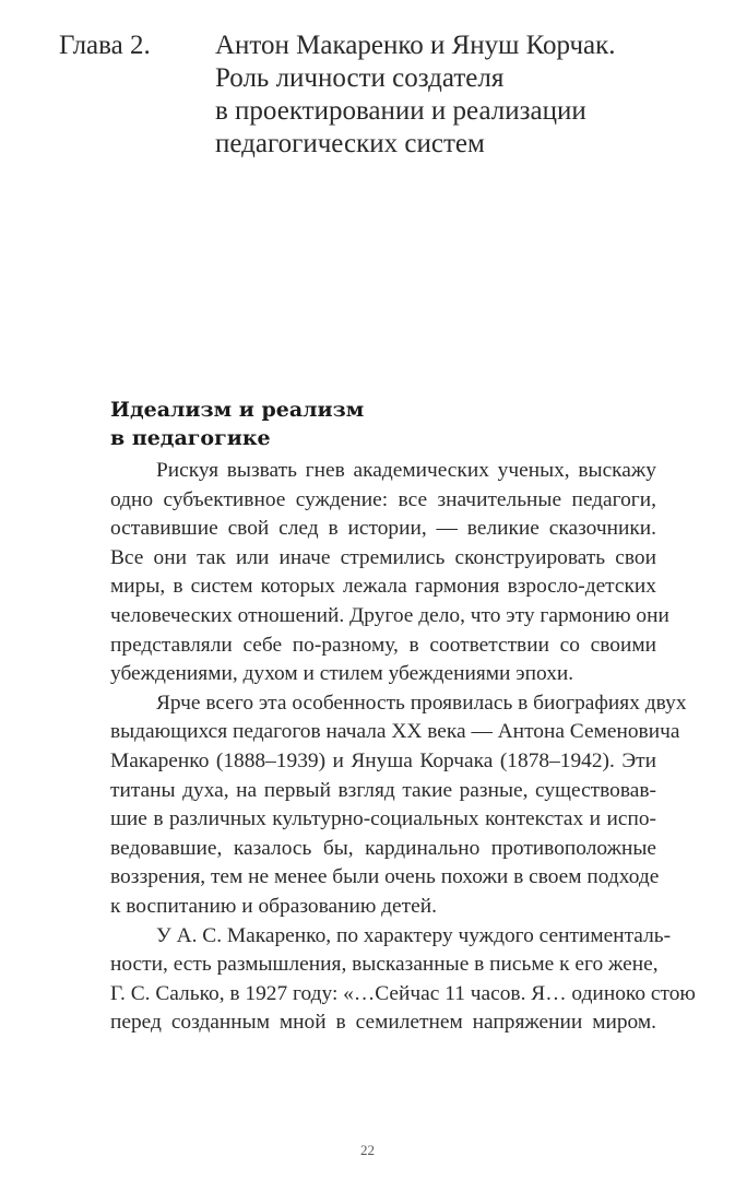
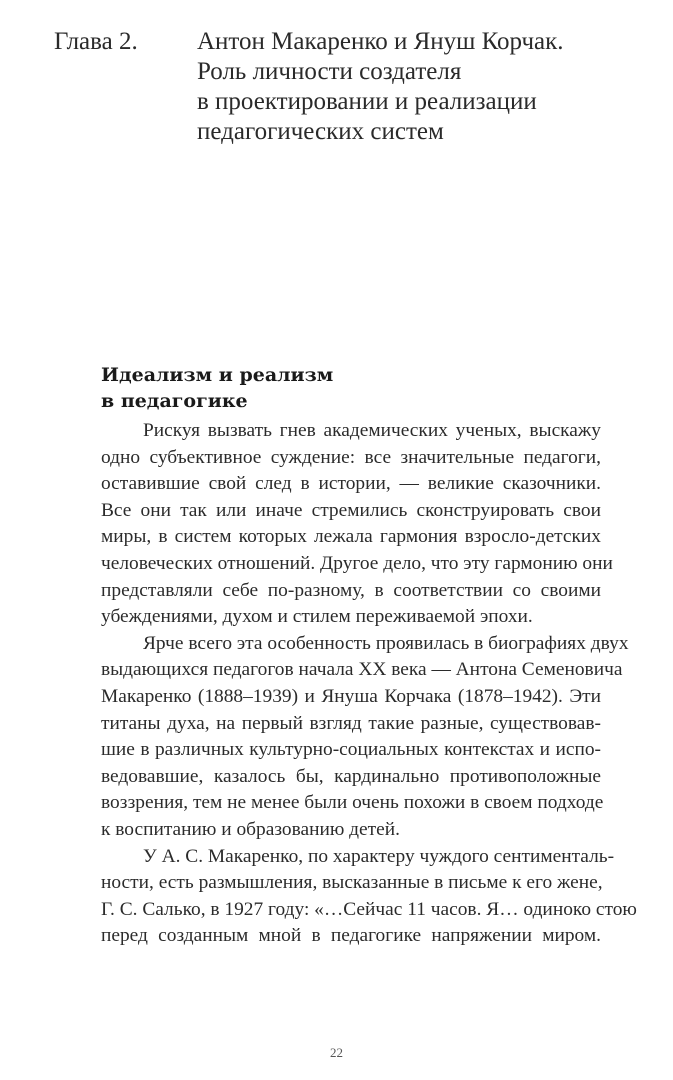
  Глава 2.
  Антон Макаренко и Януш Корчак.
  Роль личности создателя
  в проектировании и реализации
  педагогических систем
  Идеализм и реализм
  в педагогике
  Рискуя вызвать гнев академических ученых, выскажу
  одно субъективное суждение: все значительные педагоги,
  оставившие свой след в истории, — великие сказочники.
  Все они так или иначе стремились сконструировать свои
  миры, в систем которых лежала гармония взросло-детских
  человеческих отношений. Другое дело, что эту гармонию они
  представляли себе по-разному, в соответствии со своими
- убеждениями, духом и стилем убеждениями эпохи.
+ убеждениями, духом и стилем переживаемой эпохи.
  Ярче всего эта особенность проявилась в биографиях двух
  выдающихся педагогов начала XX века — Антона Семеновича
  Макаренко (1888–1939) и Януша Корчака (1878–1942). Эти
  титаны духа, на первый взгляд такие разные, существовав-
  шие в различных культурно-социальных контекстах и испо-
  ведовавшие, казалось бы, кардинально противоположные
  воззрения, тем не менее были очень похожи в своем подходе
  к воспитанию и образованию детей.
  У А. С. Макаренко, по характеру чуждого сентименталь-
  ности, есть размышления, высказанные в письме к его жене,
  Г. С. Салько, в 1927 году: «…Сейчас 11 часов. Я… одиноко стою
- перед созданным мной в семилетнем напряжении миром.
+ перед созданным мной в педагогике напряжении миром.
  22
